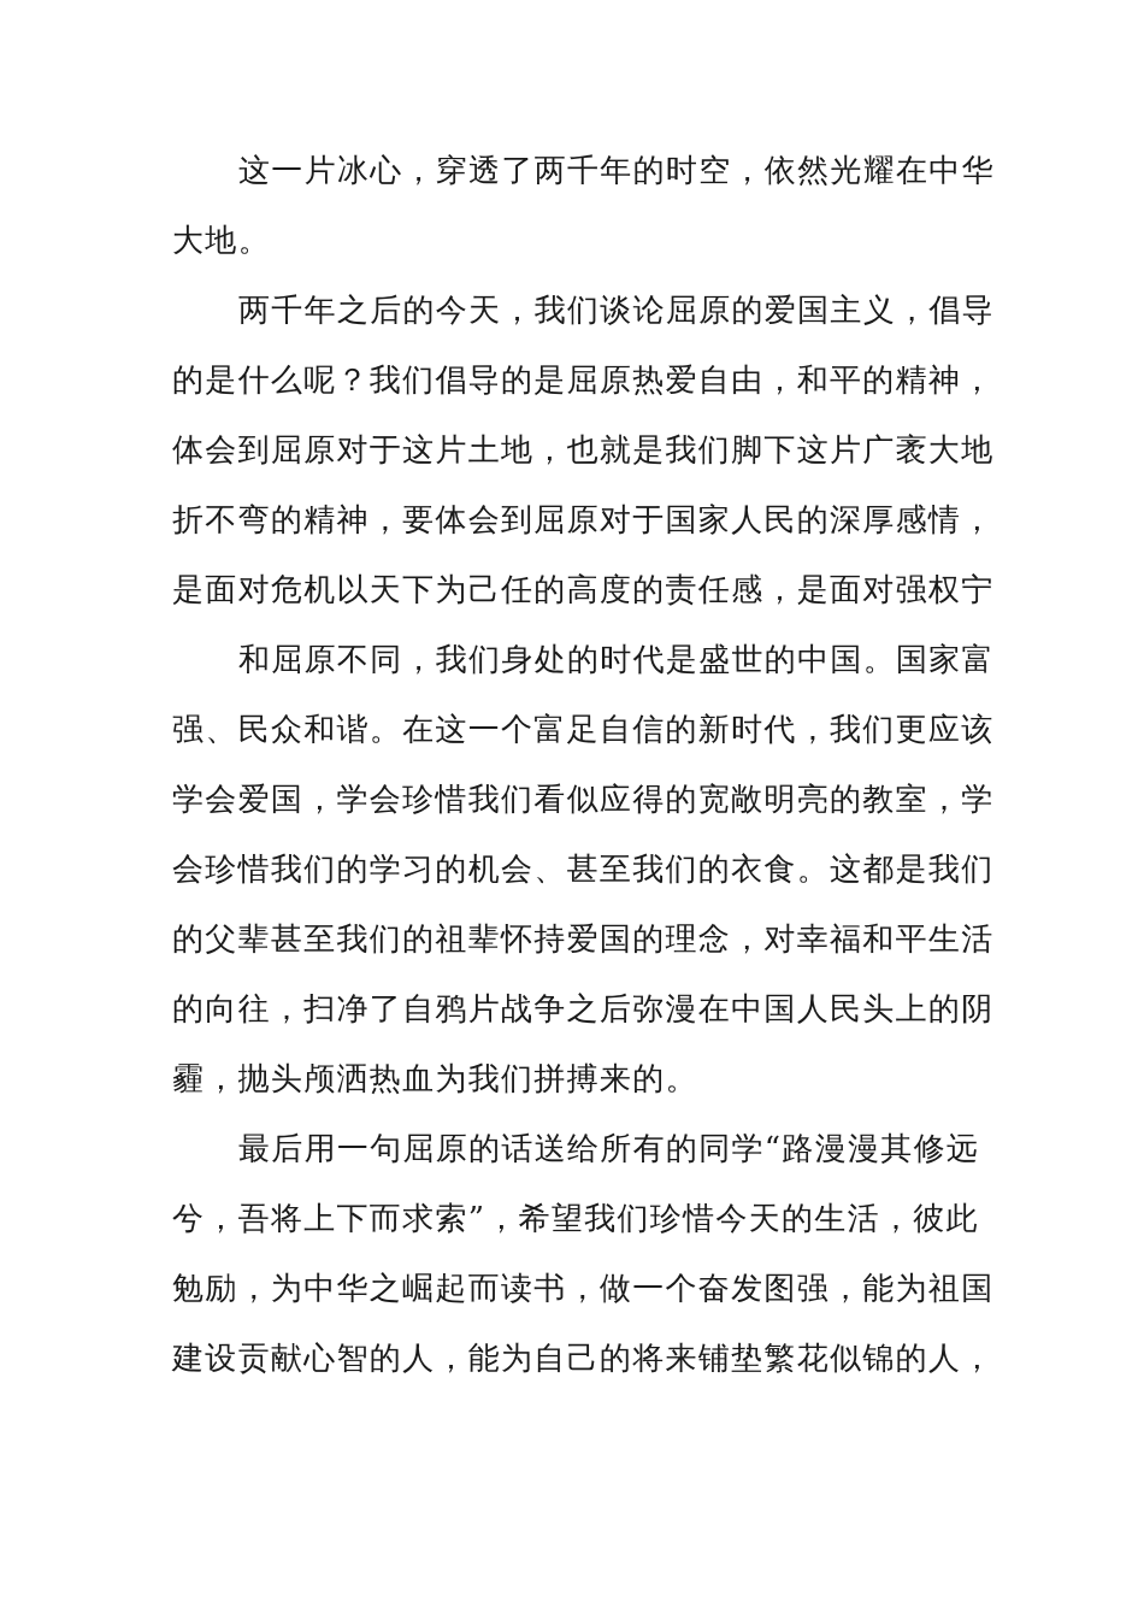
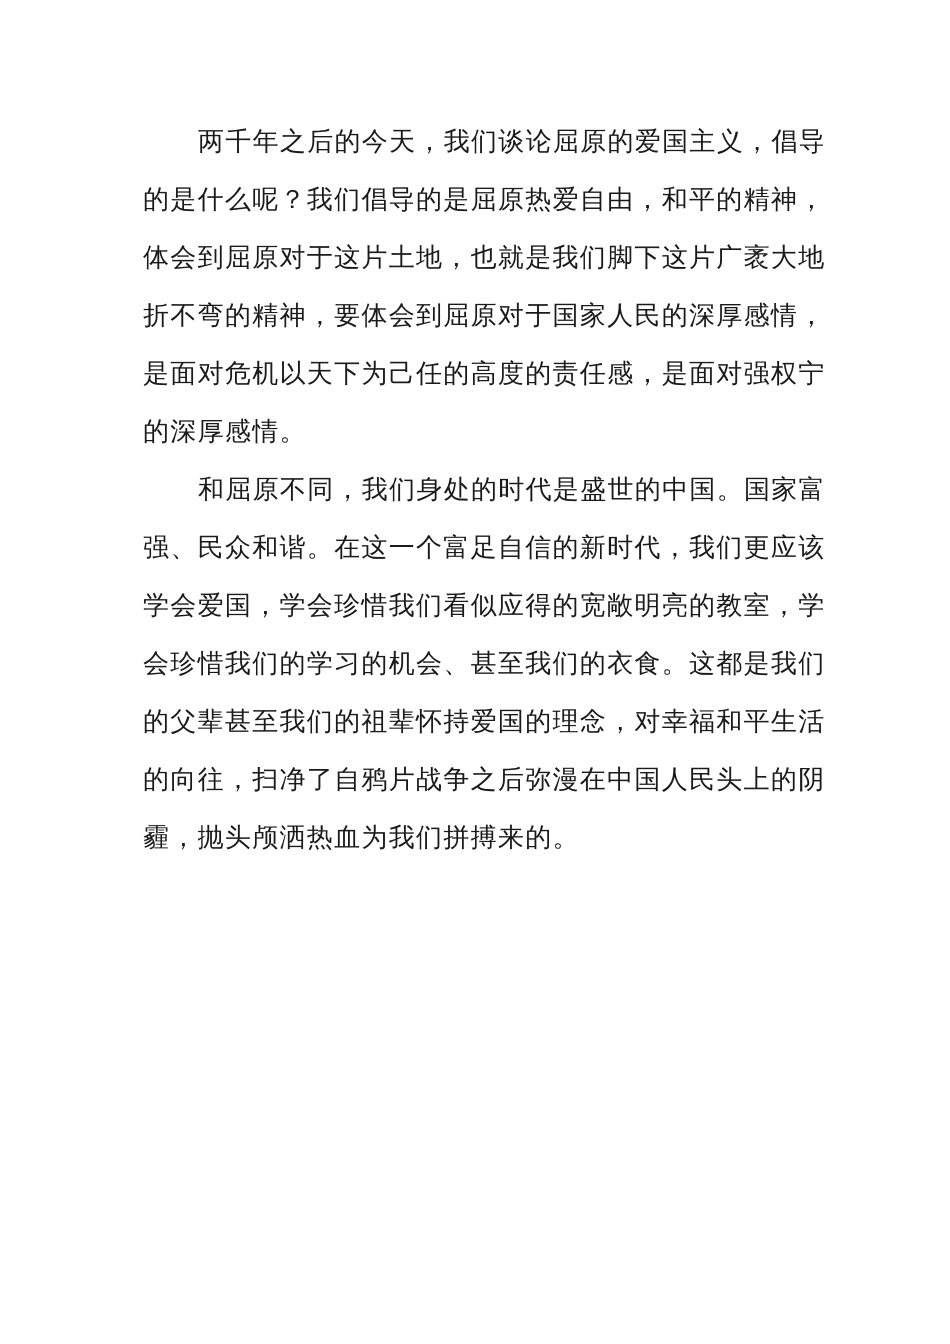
- 这一片冰心，穿透了两千年的时空，依然光耀在中华
- 大地。
  两千年之后的今天，我们谈论屈原的爱国主义，倡导
  的是什么呢？我们倡导的是屈原热爱自由，和平的精神，
  体会到屈原对于这片土地，也就是我们脚下这片广袤大地
  折不弯的精神，要体会到屈原对于国家人民的深厚感情，
  是面对危机以天下为己任的高度的责任感，是面对强权宁
+ 的深厚感情。
  和屈原不同，我们身处的时代是盛世的中国。国家富
  强、民众和谐。在这一个富足自信的新时代，我们更应该
  学会爱国，学会珍惜我们看似应得的宽敞明亮的教室，学
  会珍惜我们的学习的机会、甚至我们的衣食。这都是我们
  的父辈甚至我们的祖辈怀持爱国的理念，对幸福和平生活
  的向往，扫净了自鸦片战争之后弥漫在中国人民头上的阴
  霾，抛头颅洒热血为我们拼搏来的。
- 最后用一句屈原的话送给所有的同学“路漫漫其修远
- 兮，吾将上下而求索”，希望我们珍惜今天的生活，彼此
- 勉励，为中华之崛起而读书，做一个奋发图强，能为祖国
- 建设贡献心智的人，能为自己的将来铺垫繁花似锦的人，
